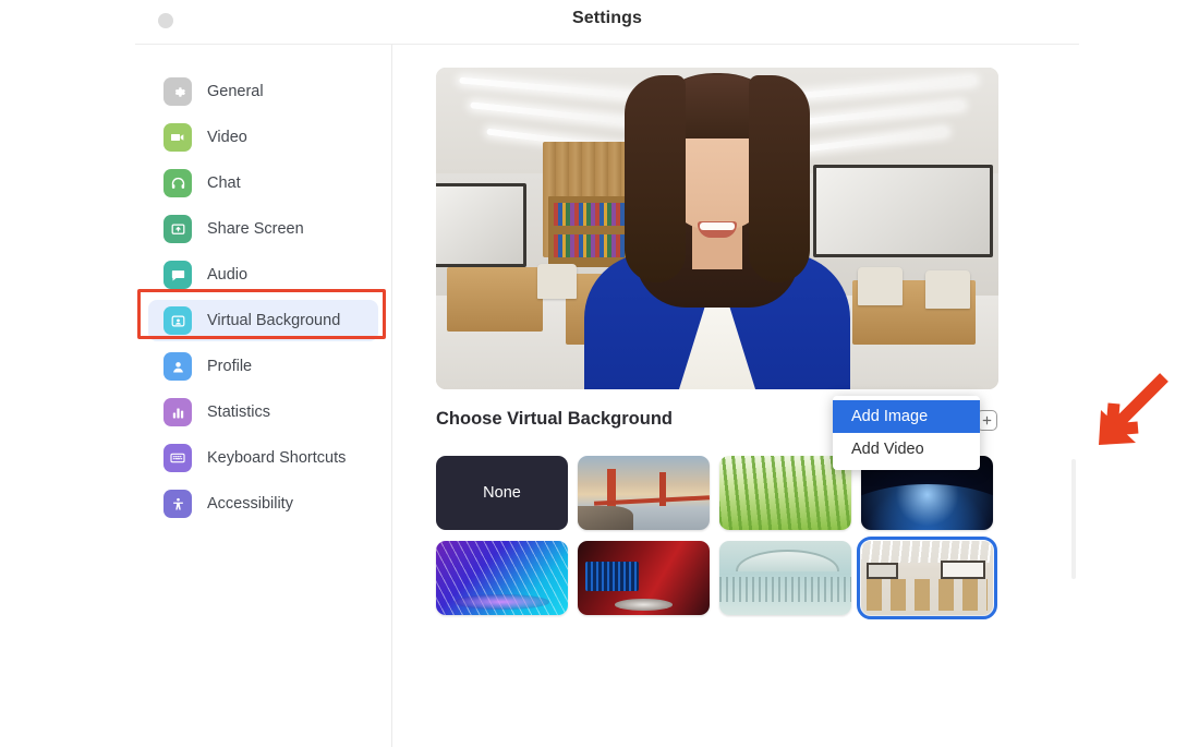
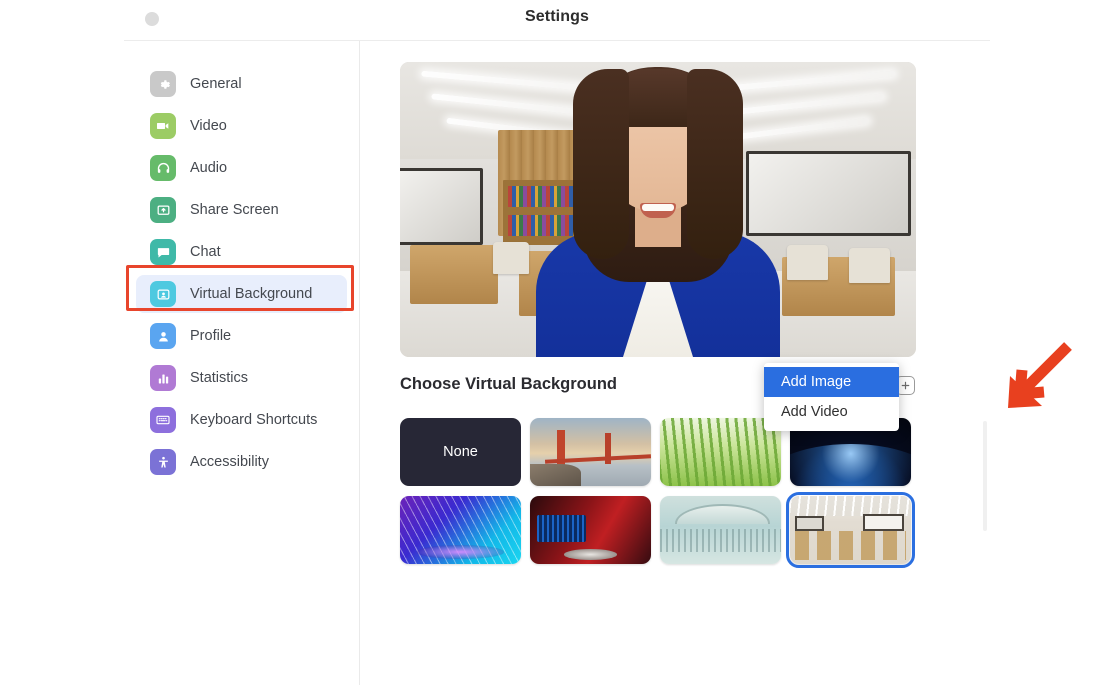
  Settings
  General
  Video
- Chat
+ Audio
  Share Screen
- Audio
+ Chat
  Virtual Background
  Profile
  Statistics
  Keyboard Shortcuts
  Accessibility
  Choose Virtual Background
  None
  Add Image
  Add Video
